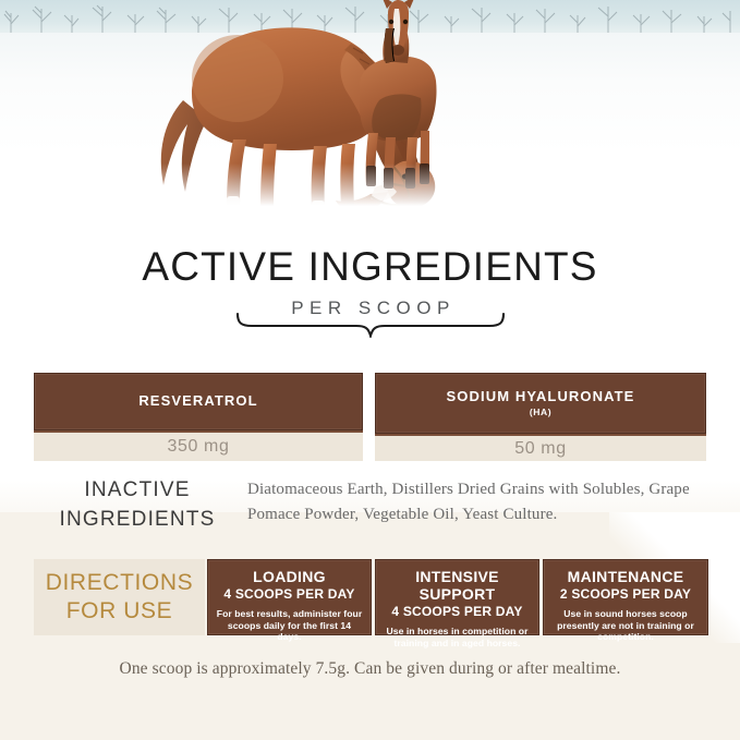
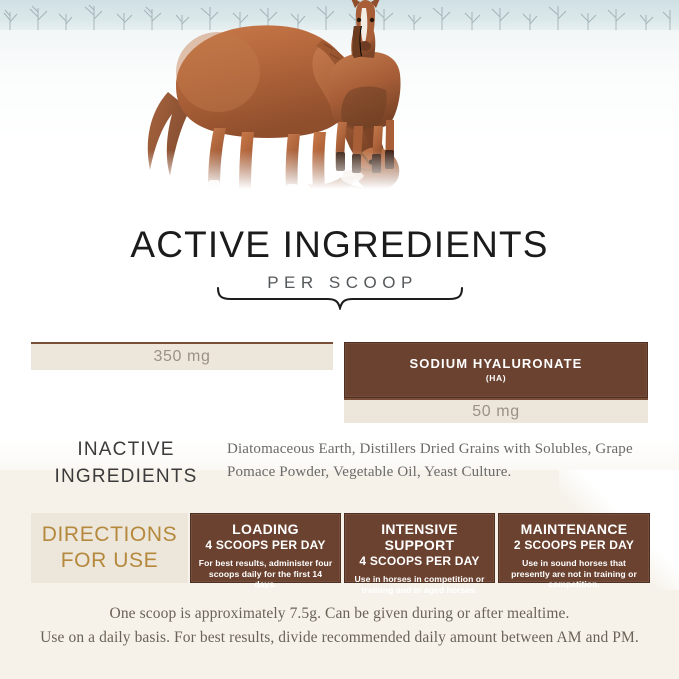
  ACTIVE INGREDIENTS
  PER SCOOP
- RESVERATROL
  350 mg
  SODIUM HYALURONATE
  (HA)
  50 mg
  INACTIVE
  INGREDIENTS
  Diatomaceous Earth, Distillers Dried Grains with Solubles, Grape Pomace Powder, Vegetable Oil, Yeast Culture.
  DIRECTIONS
  FOR USE
  LOADING
  4 SCOOPS PER DAY
  For best results, administer four scoops daily for the first 14 days.
  INTENSIVE SUPPORT
  4 SCOOPS PER DAY
  MAINTENANCE
  2 SCOOPS PER DAY
- Use in sound horses scoop presently are not in training or competition.
+ Use in sound horses that presently are not in training or competition.
  One scoop is approximately 7.5g. Can be given during or after mealtime.
+ Use on a daily basis. For best results, divide recommended daily amount between AM and PM.
